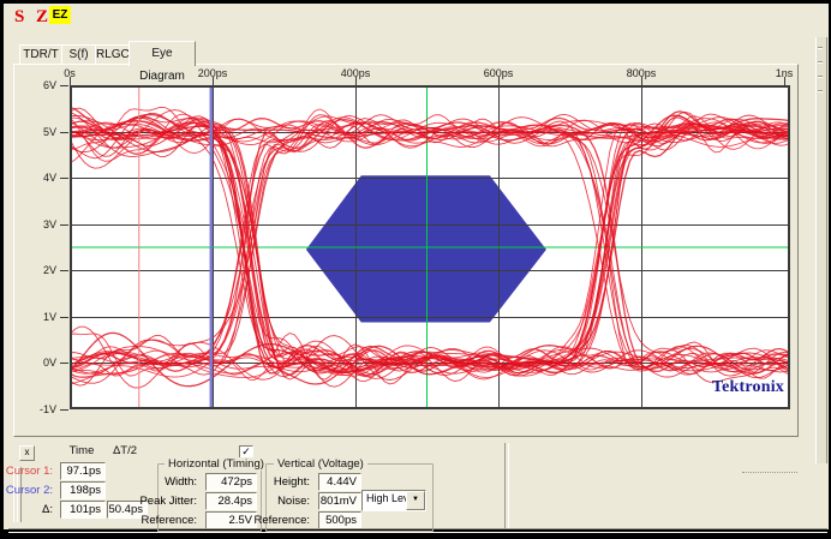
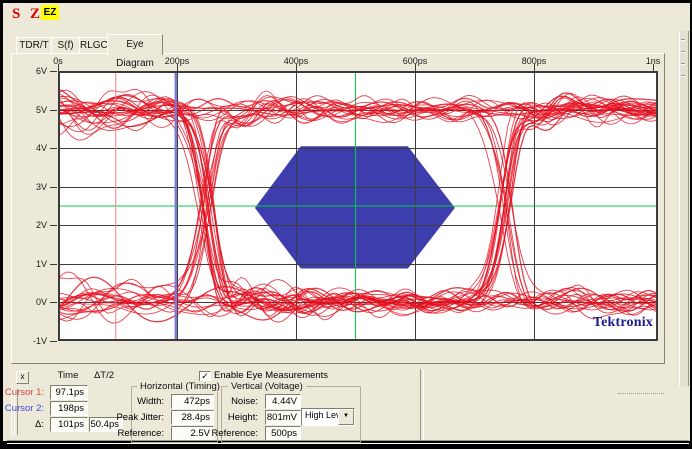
  S
  Z
  EZ
  TDR/T
  S(f)
  RLGC
  Eye Diagram
  0s
  200ps
  400ps
  600ps
  800ps
  1ns
  6V
  5V
  4V
  3V
  2V
  1V
  0V
  -1V
  Tektronix
  x
  Time
  ΔT/2
  Cursor 1:
  97.1ps
  Cursor 2:
  198ps
  Δ:
  101ps
  50.4ps
  ✓
+ Enable Eye Measurements
  Horizontal (Timing)
  Width:
  472ps
  Peak Jitter:
  28.4ps
  Reference:
  2.5V
  Vertical (Voltage)
- Height:
+ Noise:
  4.44V
- Noise:
+ Height:
  801mV
  Reference:
  500ps
